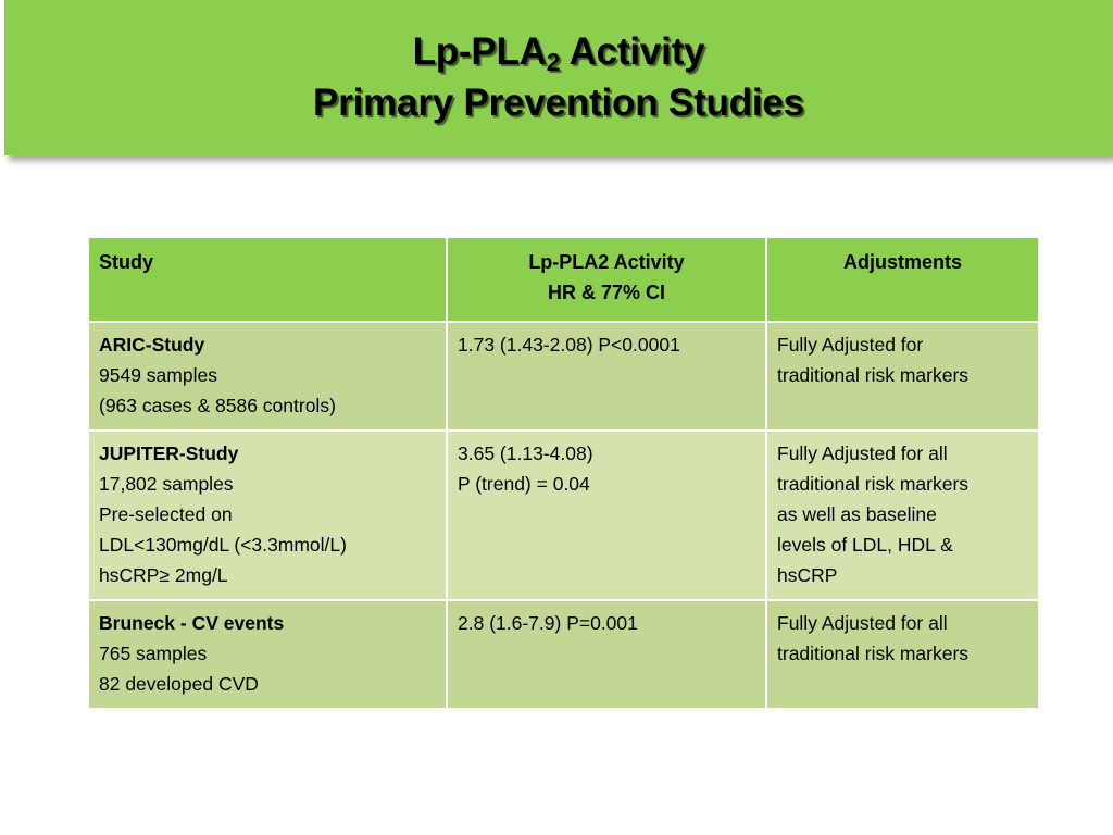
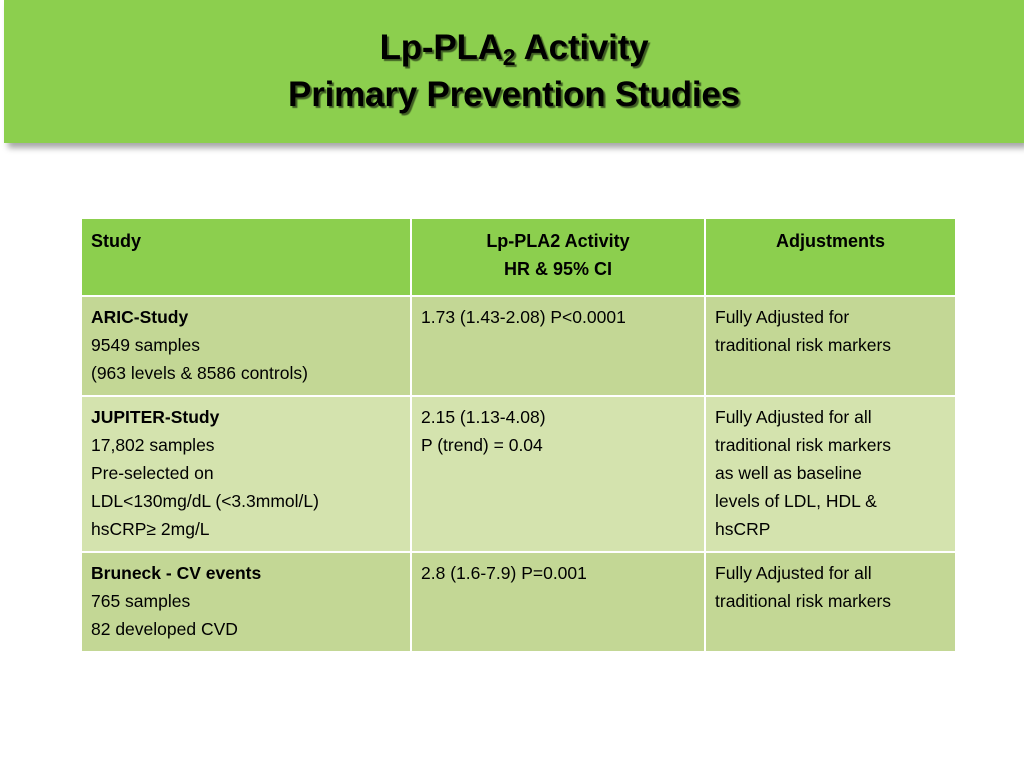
  Lp-PLA2 Activity
  Primary Prevention Studies
- Study	Lp-PLA2 Activity HR & 77% CI	Adjustments
+ Study	Lp-PLA2 Activity HR & 95% CI	Adjustments
- ARIC-Study 9549 samples (963 cases & 8586 controls)	1.73 (1.43-2.08) P<0.0001	Fully Adjusted for traditional risk markers
+ ARIC-Study 9549 samples (963 levels & 8586 controls)	1.73 (1.43-2.08) P<0.0001	Fully Adjusted for traditional risk markers
- JUPITER-Study 17,802 samples Pre-selected on LDL<130mg/dL (<3.3mmol/L) hsCRP≥ 2mg/L	3.65 (1.13-4.08) P (trend) = 0.04	Fully Adjusted for all traditional risk markers as well as baseline levels of LDL, HDL & hsCRP
+ JUPITER-Study 17,802 samples Pre-selected on LDL<130mg/dL (<3.3mmol/L) hsCRP≥ 2mg/L	2.15 (1.13-4.08) P (trend) = 0.04	Fully Adjusted for all traditional risk markers as well as baseline levels of LDL, HDL & hsCRP
  Bruneck - CV events 765 samples 82 developed CVD	2.8 (1.6-7.9) P=0.001	Fully Adjusted for all traditional risk markers
